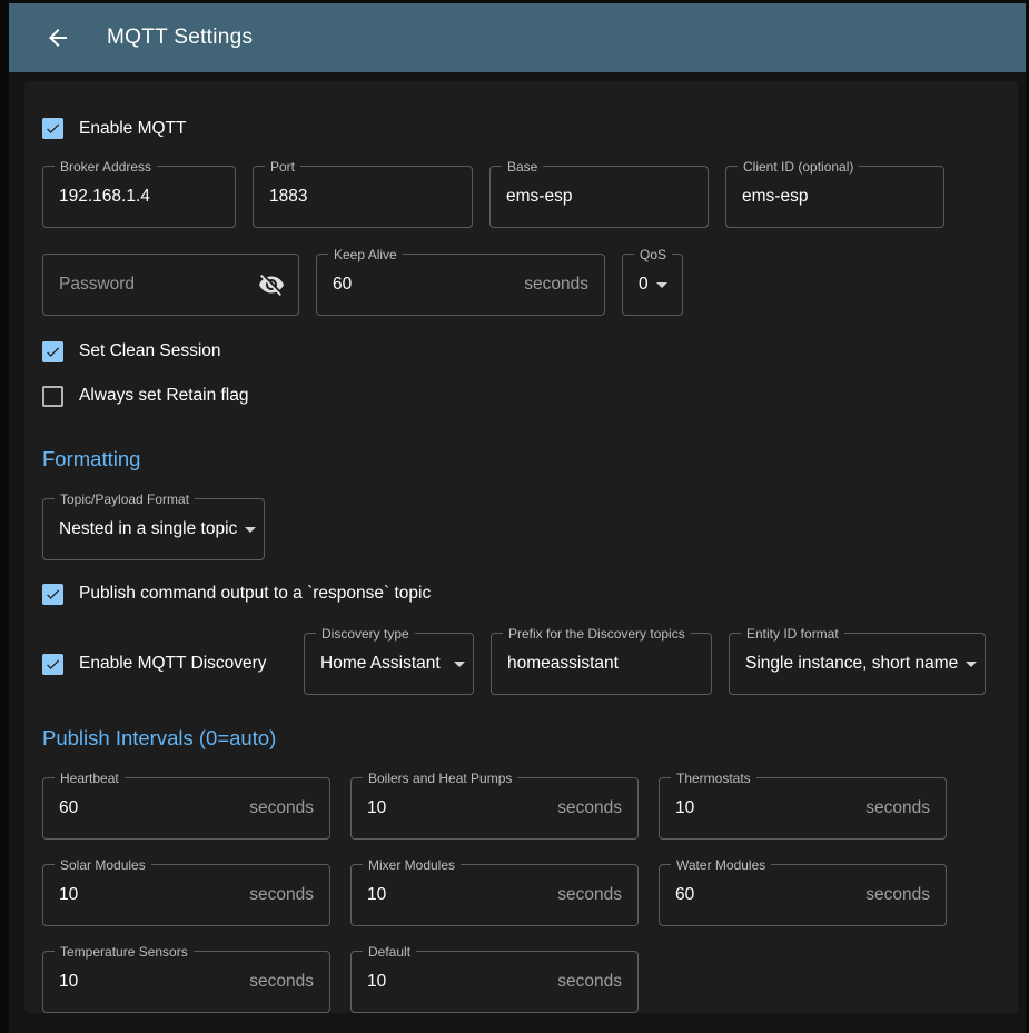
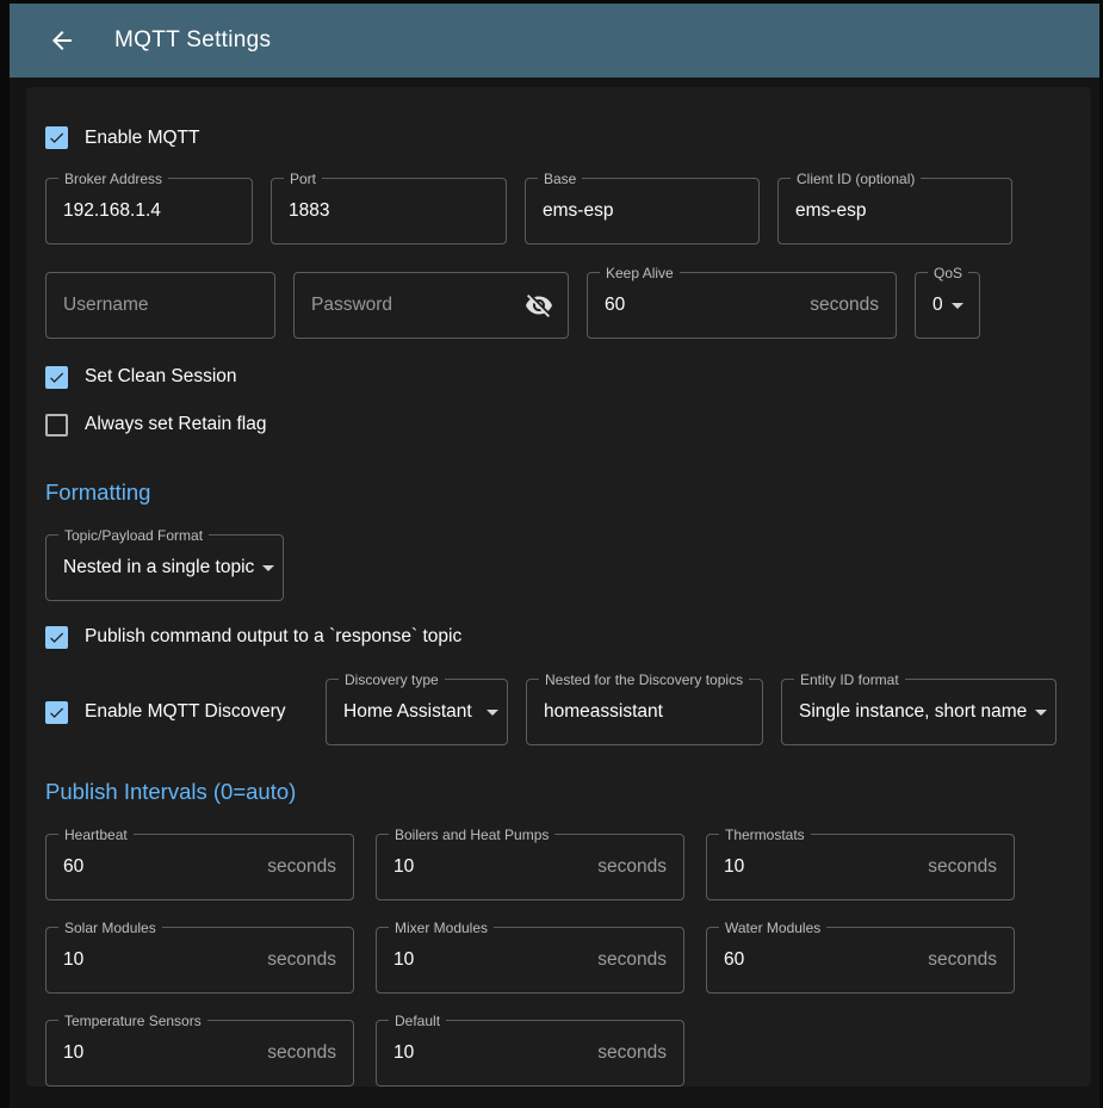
  MQTT Settings
  Enable MQTT
  Broker Address
  192.168.1.4
  Port
  1883
  Base
  ems-esp
  Client ID (optional)
  ems-esp
+ Username
  Password
  Keep Alive
  60
  seconds
  QoS
  0
  Set Clean Session
  Always set Retain flag
  Formatting
  Topic/Payload Format
  Nested in a single topic
  Publish command output to a `response` topic
  Enable MQTT Discovery
  Discovery type
  Home Assistant
- Prefix for the Discovery topics
+ Nested for the Discovery topics
  homeassistant
  Entity ID format
  Single instance, short name
  Publish Intervals (0=auto)
  Heartbeat
  60
  seconds
  Boilers and Heat Pumps
  10
  seconds
  Thermostats
  10
  seconds
  Solar Modules
  10
  seconds
  Mixer Modules
  10
  seconds
  Water Modules
  60
  seconds
  Temperature Sensors
  10
  seconds
  Default
  10
  seconds
